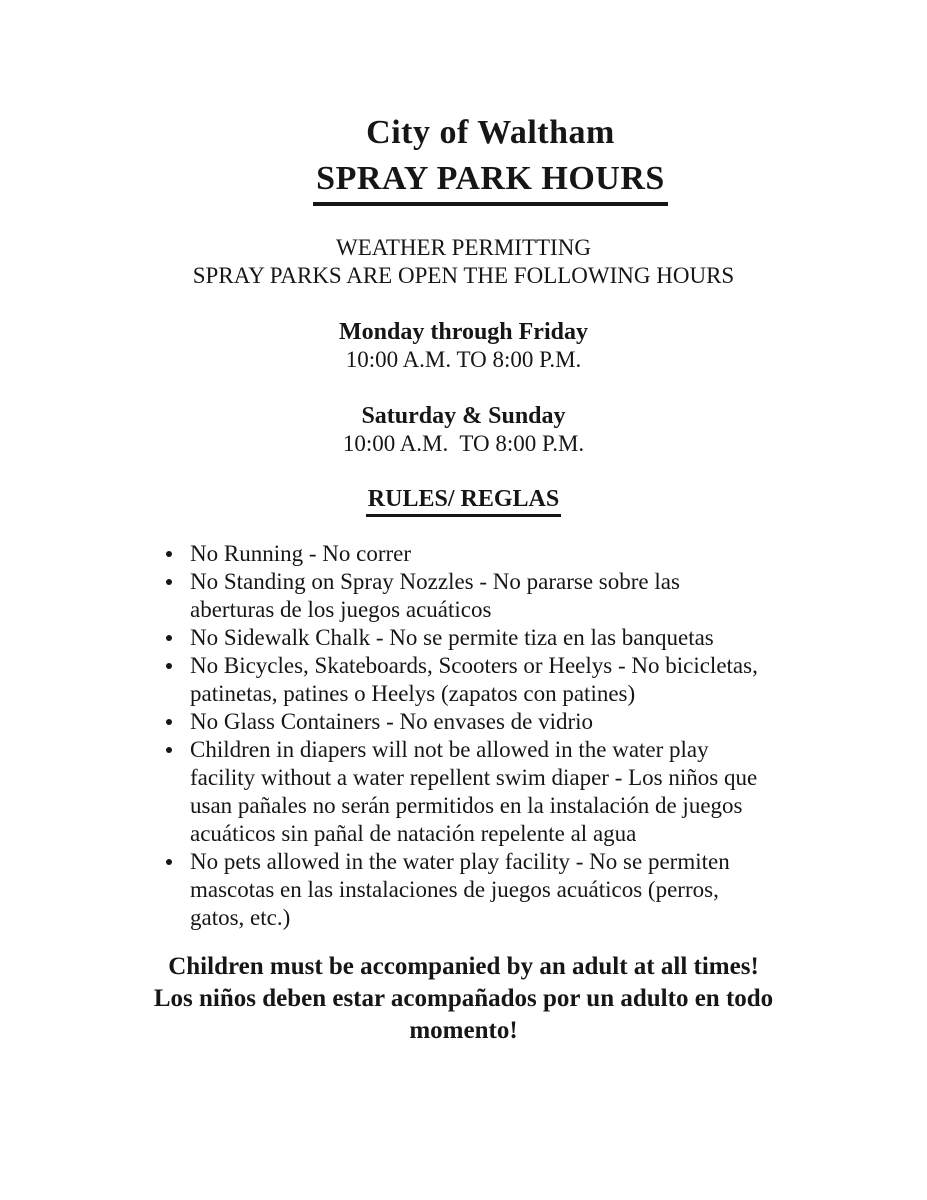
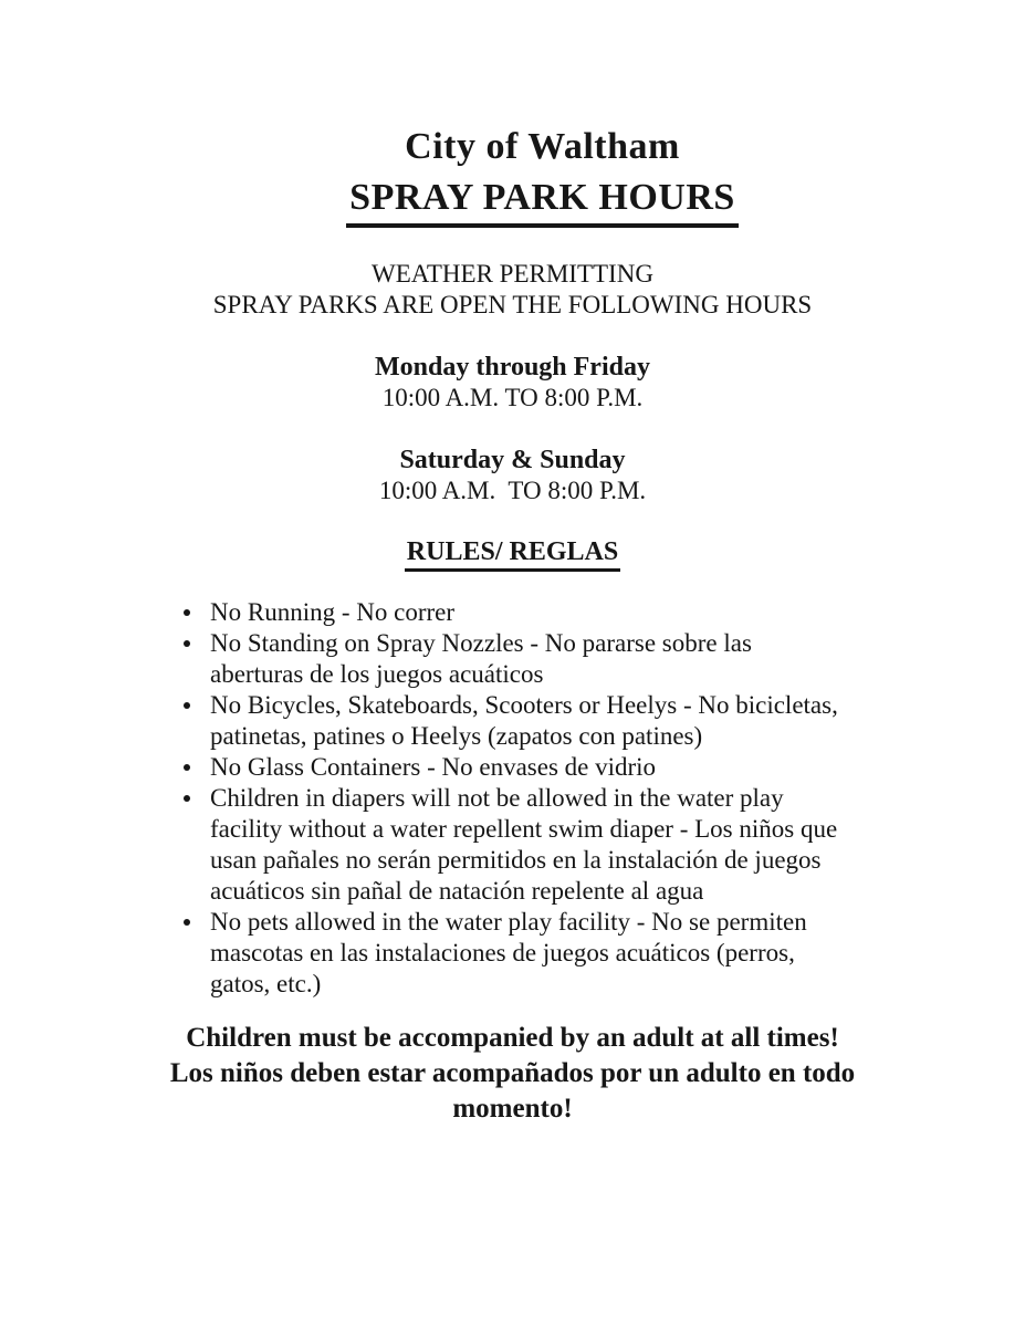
  City of Waltham
  SPRAY PARK HOURS
  WEATHER PERMITTING
  SPRAY PARKS ARE OPEN THE FOLLOWING HOURS
  Monday through Friday
  10:00 A.M. TO 8:00 P.M.
  Saturday & Sunday
  10:00 A.M. TO 8:00 P.M.
  RULES/ REGLAS
  No Running - No correr
  No Standing on Spray Nozzles - No pararse sobre las
  aberturas de los juegos acuáticos
- No Sidewalk Chalk - No se permite tiza en las banquetas
  No Bicycles, Skateboards, Scooters or Heelys - No bicicletas,
  patinetas, patines o Heelys (zapatos con patines)
  No Glass Containers - No envases de vidrio
  Children in diapers will not be allowed in the water play
  facility without a water repellent swim diaper - Los niños que
  usan pañales no serán permitidos en la instalación de juegos
  acuáticos sin pañal de natación repelente al agua
  No pets allowed in the water play facility - No se permiten
  mascotas en las instalaciones de juegos acuáticos (perros,
  gatos, etc.)
  Children must be accompanied by an adult at all times!
  Los niños deben estar acompañados por un adulto en todo
  momento!
